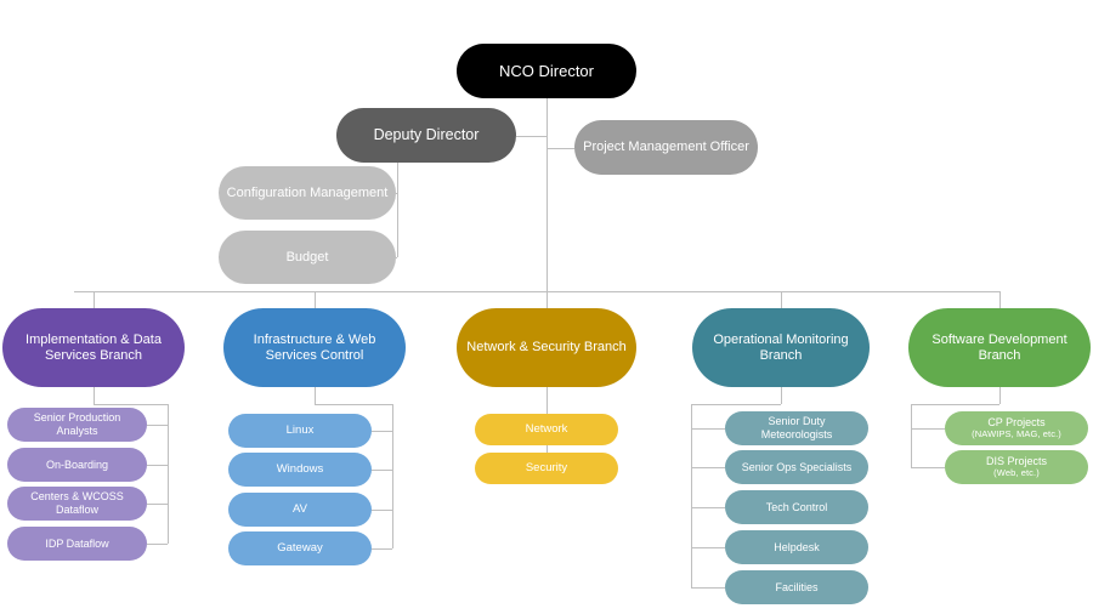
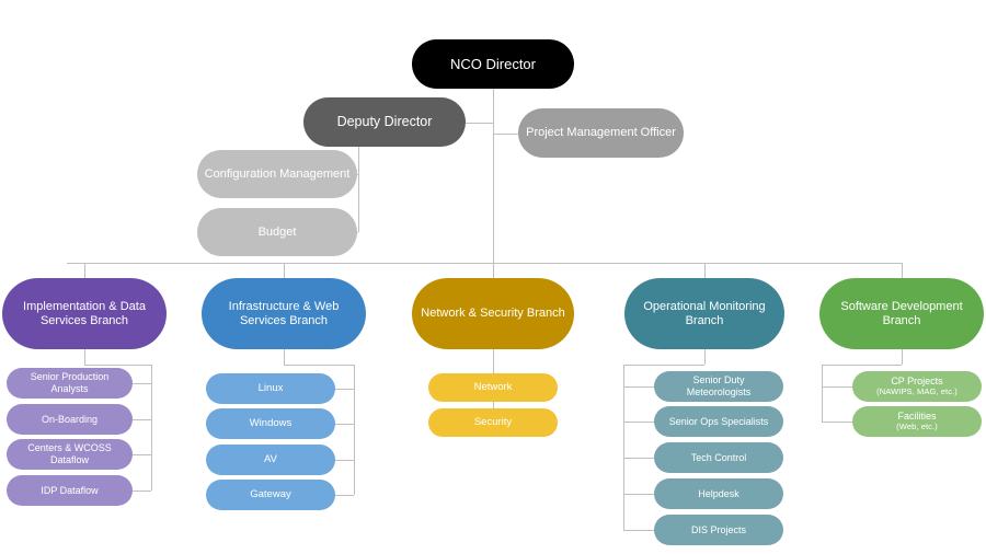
  NCO Director
  Deputy Director
  Project Management Officer
  Configuration Management
  Budget
  Implementation & Data Services Branch
  Senior Production Analysts
  On-Boarding
  Centers & WCOSS Dataflow
  IDP Dataflow
- Infrastructure & Web Services Control
+ Infrastructure & Web Services Branch
  Linux
  Windows
  AV
  Gateway
  Network & Security Branch
  Network
  Security
  Operational Monitoring Branch
  Senior Duty Meteorologists
  Senior Ops Specialists
  Tech Control
  Helpdesk
- Facilities
+ DIS Projects
  Software Development Branch
  CP Projects
  (NAWIPS, MAG, etc.)
- DIS Projects
+ Facilities
  (Web, etc.)
